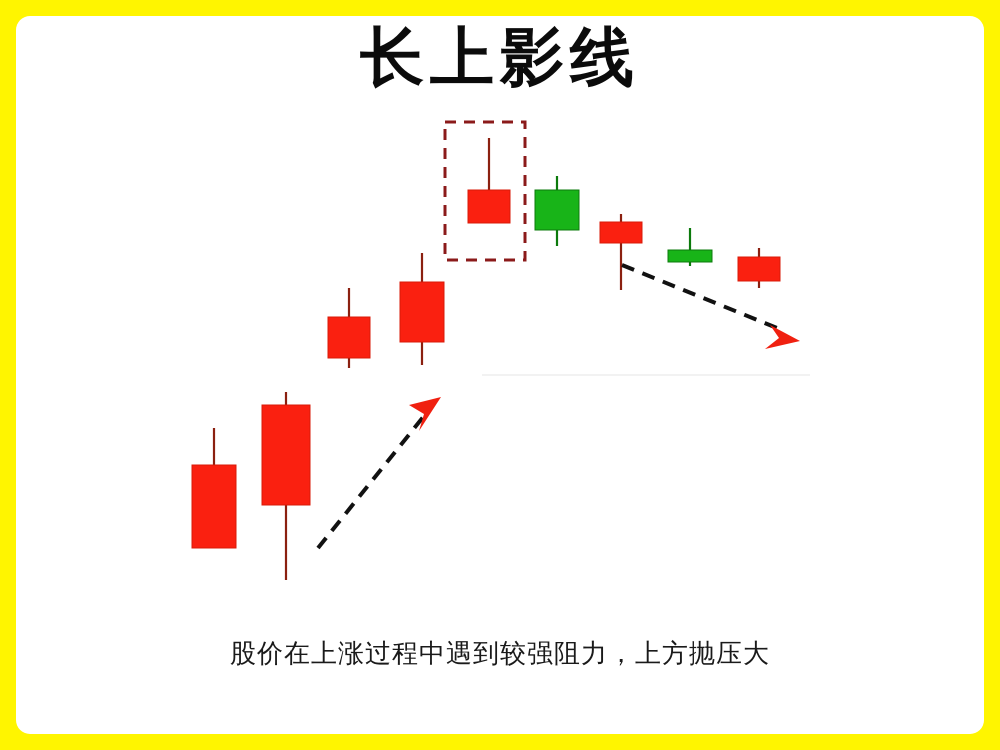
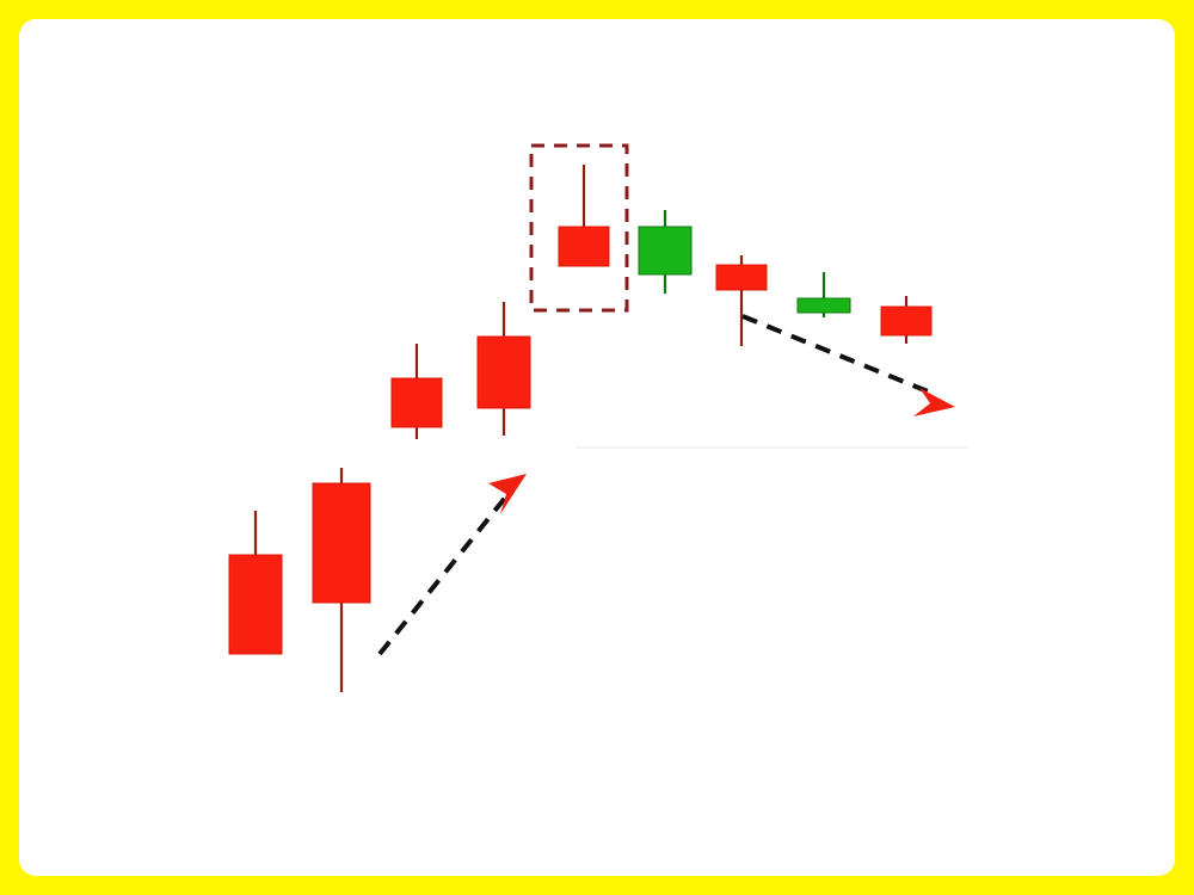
- 长上影线
- 股价在上涨过程中遇到较强阻力，上方抛压大
